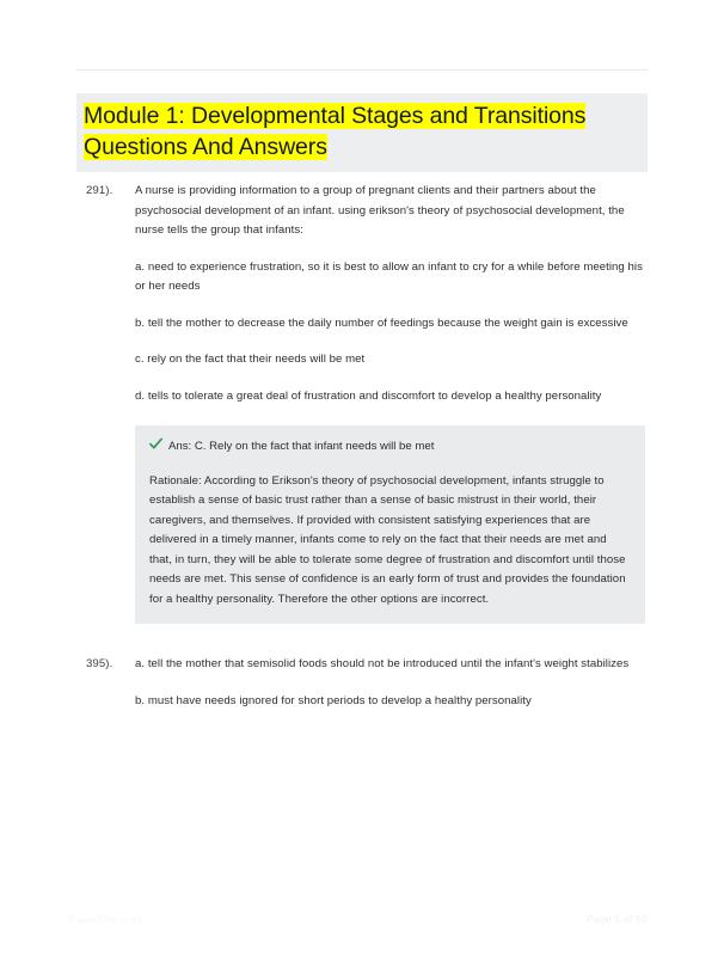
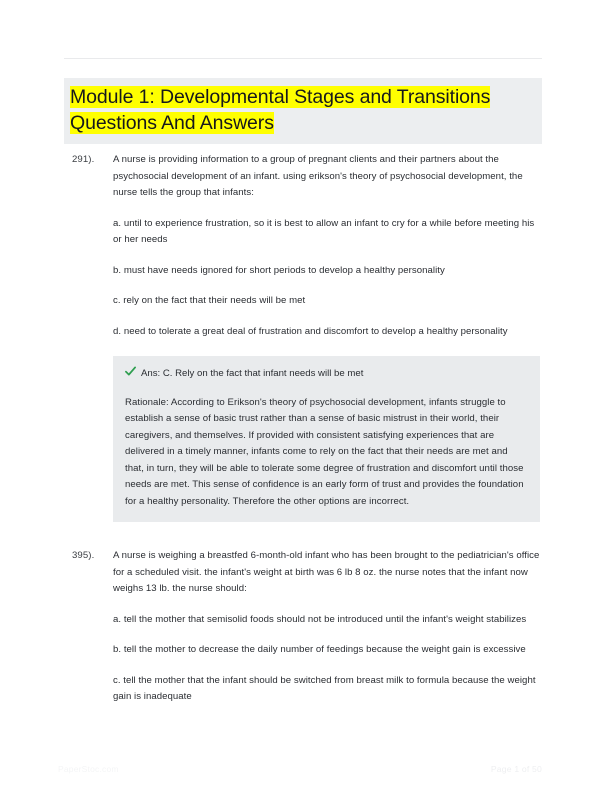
  Module 1: Developmental Stages and Transitions Questions And Answers
  291).
  A nurse is providing information to a group of pregnant clients and their partners about the psychosocial development of an infant. using erikson's theory of psychosocial development, the nurse tells the group that infants:
- a. need to experience frustration, so it is best to allow an infant to cry for a while before meeting his or her needs
+ a. until to experience frustration, so it is best to allow an infant to cry for a while before meeting his or her needs
- b. tell the mother to decrease the daily number of feedings because the weight gain is excessive
+ b. must have needs ignored for short periods to develop a healthy personality
  c. rely on the fact that their needs will be met
- d. tells to tolerate a great deal of frustration and discomfort to develop a healthy personality
+ d. need to tolerate a great deal of frustration and discomfort to develop a healthy personality
  Ans: C. Rely on the fact that infant needs will be met
  Rationale: According to Erikson's theory of psychosocial development, infants struggle to establish a sense of basic trust rather than a sense of basic mistrust in their world, their caregivers, and themselves. If provided with consistent satisfying experiences that are delivered in a timely manner, infants come to rely on the fact that their needs are met and that, in turn, they will be able to tolerate some degree of frustration and discomfort until those needs are met. This sense of confidence is an early form of trust and provides the foundation for a healthy personality. Therefore the other options are incorrect.
  395).
+ A nurse is weighing a breastfed 6-month-old infant who has been brought to the pediatrician's office for a scheduled visit. the infant's weight at birth was 6 lb 8 oz. the nurse notes that the infant now weighs 13 lb. the nurse should:
  a. tell the mother that semisolid foods should not be introduced until the infant's weight stabilizes
- b. must have needs ignored for short periods to develop a healthy personality
+ b. tell the mother to decrease the daily number of feedings because the weight gain is excessive
+ c. tell the mother that the infant should be switched from breast milk to formula because the weight gain is inadequate
